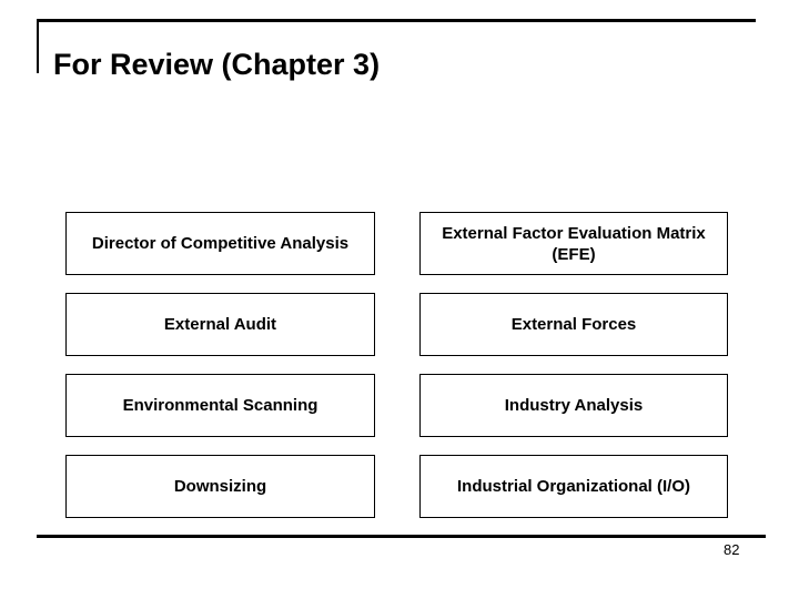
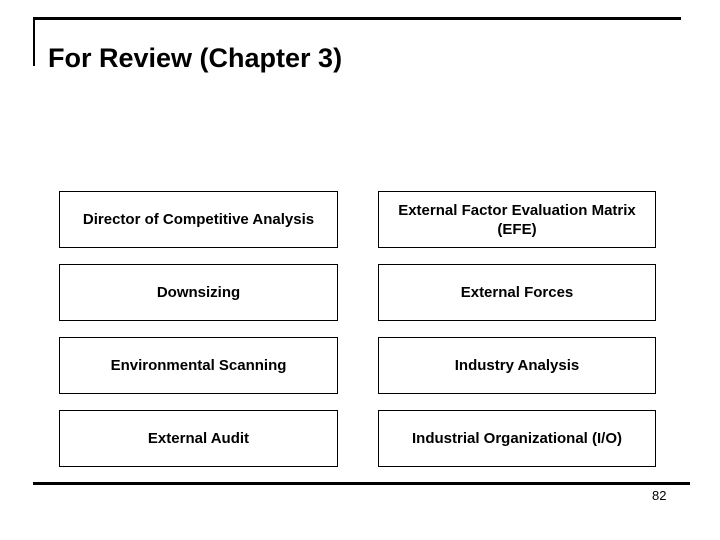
  For Review (Chapter 3)
  Director of Competitive Analysis
  External Factor Evaluation Matrix (EFE)
- External Audit
+ Downsizing
  External Forces
  Environmental Scanning
  Industry Analysis
- Downsizing
+ External Audit
  Industrial Organizational (I/O)
  82
